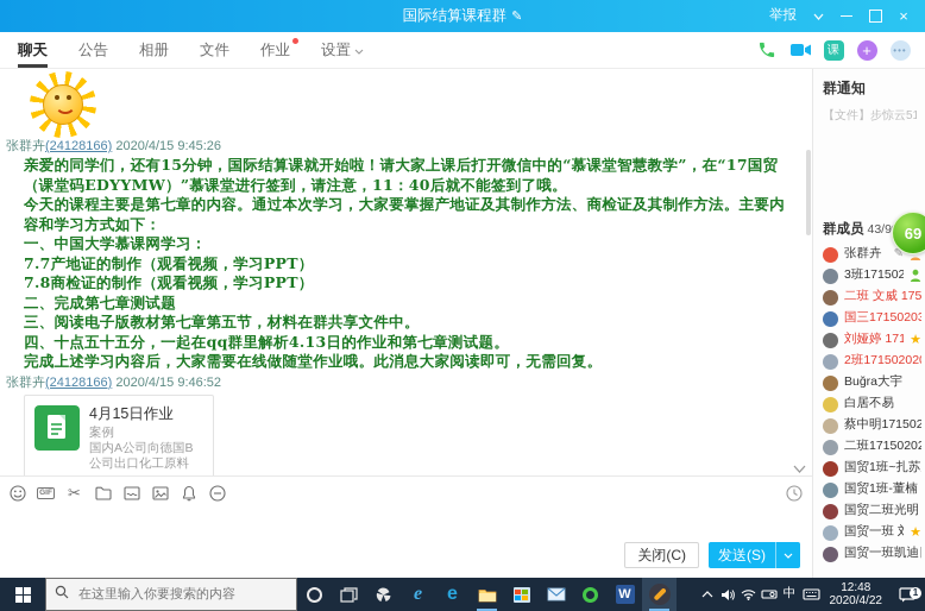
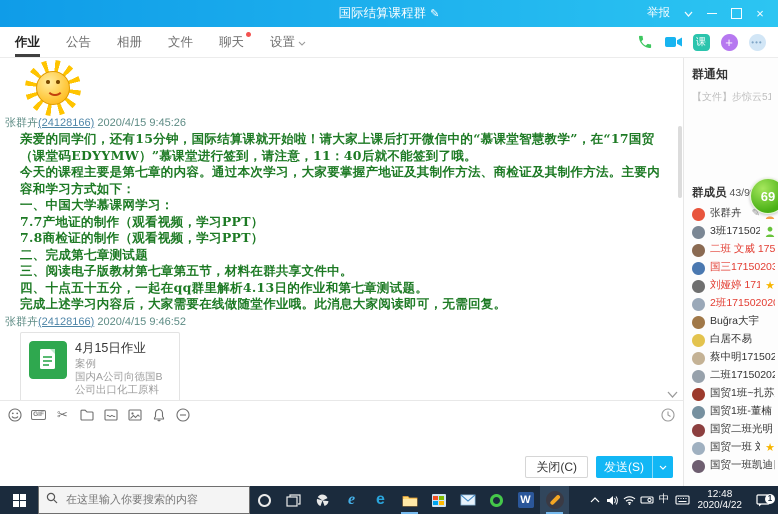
  国际结算课程群
  ✎
  举报
  ×
- 聊天
+ 作业
  公告
  相册
  文件
- 作业
+ 聊天
  设置
  课
  +
  •••
  张群卉(24128166) 2020/4/15 9:45:26
  亲爱的同学们，还有15分钟，国际结算课就开始啦！请大家上课后打开微信中的“慕课堂智慧教学”，在“17国贸（课堂码EDYYMW）”慕课堂进行签到，请注意，11：40后就不能签到了哦。
  今天的课程主要是第七章的内容。通过本次学习，大家要掌握产地证及其制作方法、商检证及其制作方法。主要内容和学习方式如下：
  一、中国大学慕课网学习：
  7.7产地证的制作（观看视频，学习PPT）
  7.8商检证的制作（观看视频，学习PPT）
  二、完成第七章测试题
  三、阅读电子版教材第七章第五节，材料在群共享文件中。
  四、十点五十五分，一起在qq群里解析4.13日的作业和第七章测试题。
  完成上述学习内容后，大家需要在线做随堂作业哦。此消息大家阅读即可，无需回复。
  张群卉(24128166) 2020/4/15 9:46:52
  4月15日作业
  案例
  国内A公司向德国B公司出口化工原料
  ✂
  关闭(C)
  发送(S)
  群通知
  群成员
  43/9
  张群卉
  ✎
  3班171502
  国三17150203
  ★
  2班17150202
  Buğra大宇
  白居不易
  二班17150202
  国贸1班~扎苏
  国贸1班-董楠
  国贸二班光明
  ★
  国贸一班凯迪
  69
  在这里输入你要搜索的内容
  e
  e
  W
  中
  12:48
  2020/4/22
  1
